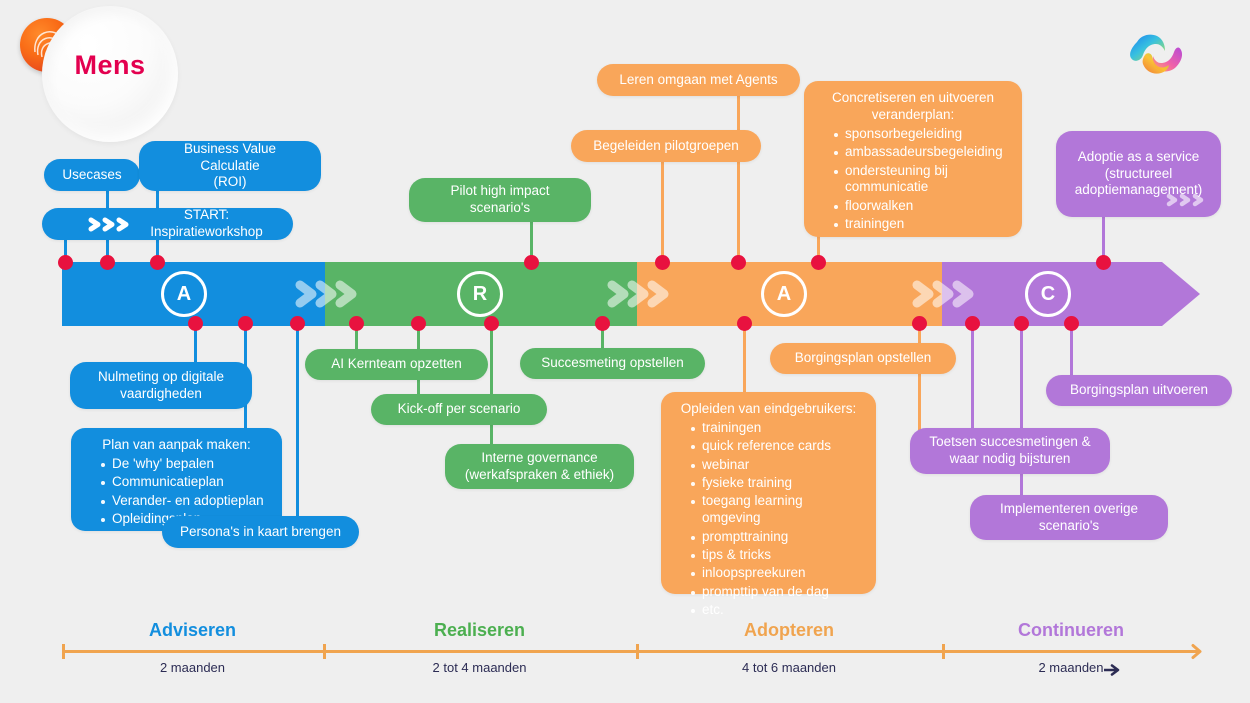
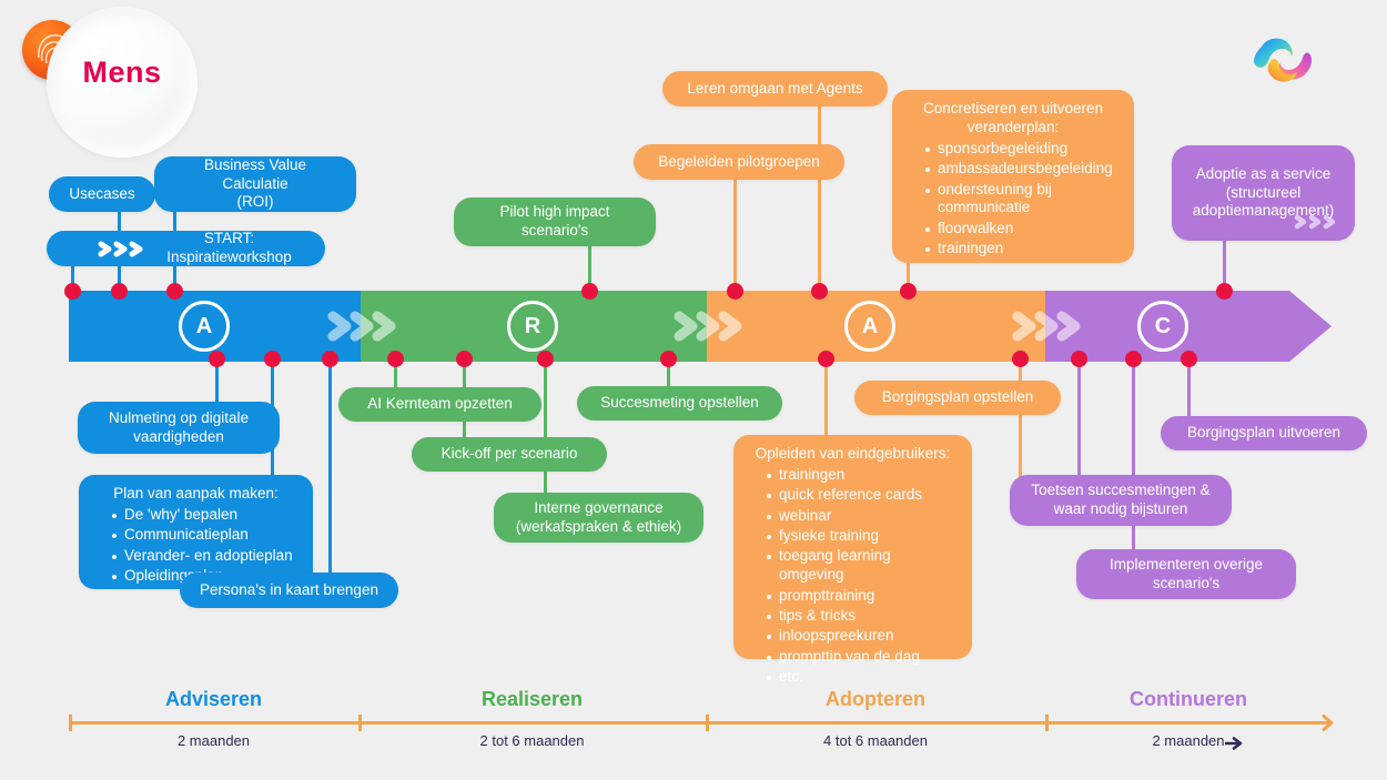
  Mens
  A
  R
  A
  C
  Usecases
  Business Value Calculatie
  (ROI)
  START: Inspiratieworkshop
  Pilot high impact
  scenario's
  Begeleiden pilotgroepen
  Leren omgaan met Agents
  Concretiseren en uitvoeren veranderplan:
  sponsorbegeleiding
  ambassadeursbegeleiding
  ondersteuning bij communicatie
  floorwalken
  trainingen
  Adoptie as a service
  (structureel
  adoptiemanagement)
  Nulmeting op digitale
  vaardigheden
  Plan van aanpak maken:
  De 'why' bepalen
  Communicatieplan
  Verander- en adoptieplan
  Persona's in kaart brengen
  AI Kernteam opzetten
  Kick-off per scenario
  Interne governance
  (werkafspraken & ethiek)
  Succesmeting opstellen
  Opleiden van eindgebruikers:
  trainingen
  quick reference cards
  webinar
  fysieke training
  toegang learning omgeving
  prompttraining
  tips & tricks
  inloopspreekuren
  prompttip van de dag
  Borgingsplan opstellen
  Toetsen succesmetingen &
  waar nodig bijsturen
  Implementeren overige
  scenario's
  Borgingsplan uitvoeren
  Adviseren
  2 maanden
  Realiseren
- 2 tot 4 maanden
+ 2 tot 6 maanden
  Adopteren
  4 tot 6 maanden
  Continueren
  2 maanden
